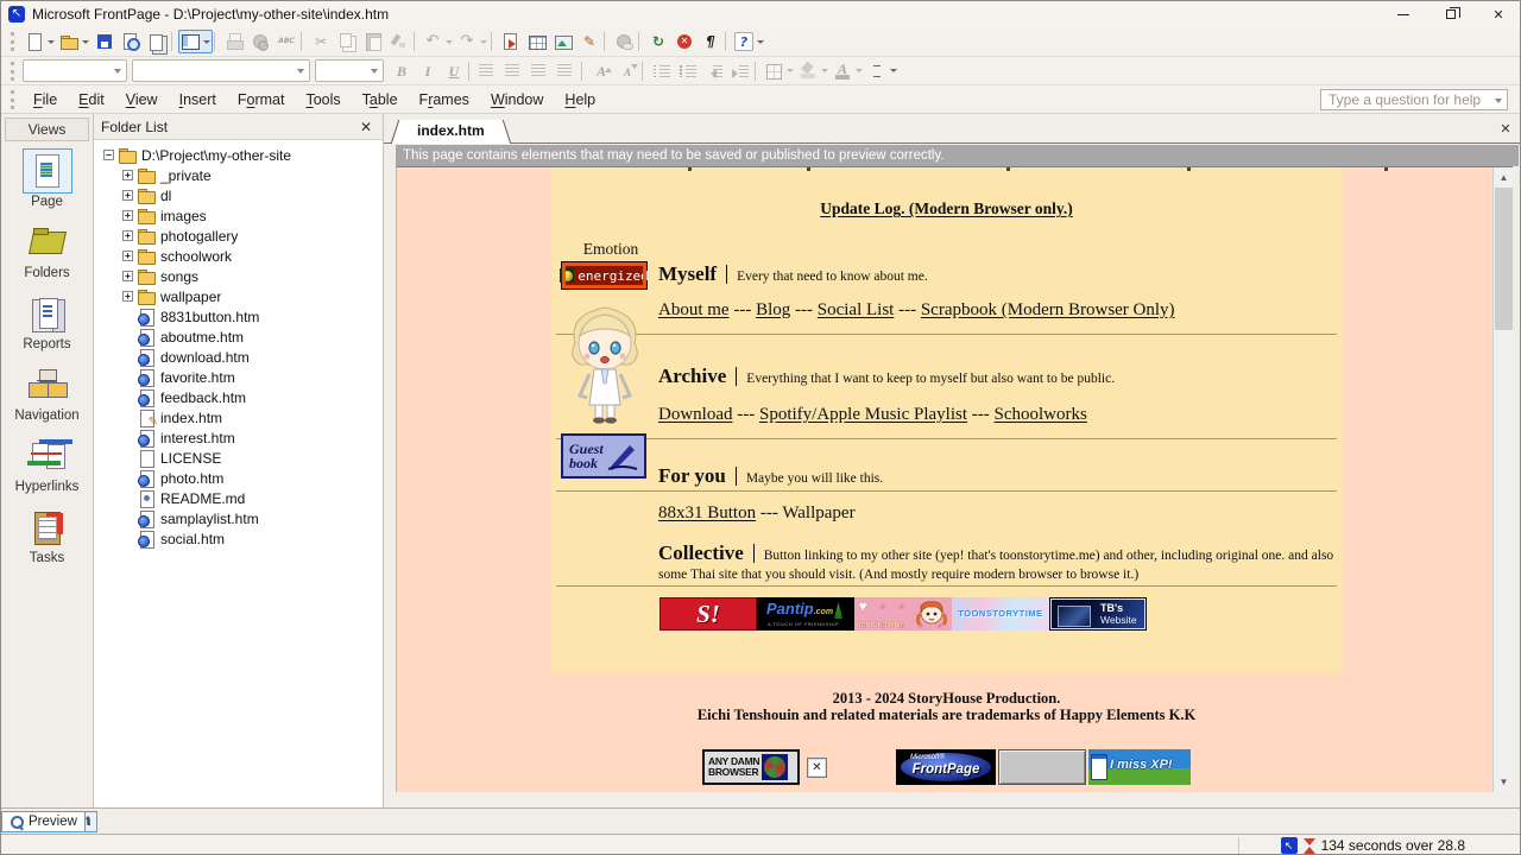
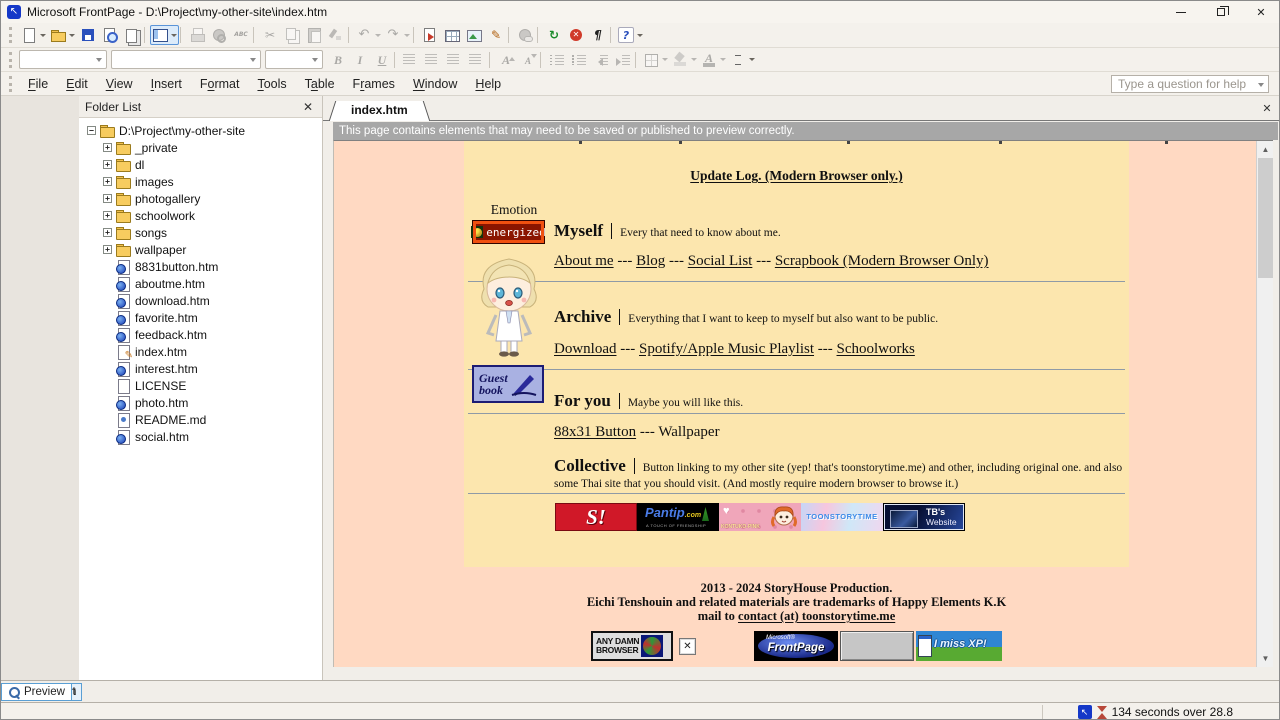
  ↖
  Microsoft FrontPage - D:\Project\my-other-site\index.htm
  ✕
  ✂
  ↶
  ↷
  ✎
  ↻
  ¶
  ?
  B
  I
  U
  A
  A
  A
  File
  Edit
  View
  Insert
  Format
  Tools
  Table
  Frames
  Window
  Help
  Type a question for help
- Views
- Page
- Folders
- Reports
- Navigation
- Hyperlinks
- Tasks
  Folder List
  ✕
  −
  D:\Project\my-other-site
  +
  _private
  +
  dl
  +
  images
  +
  photogallery
  +
  schoolwork
  +
  songs
  +
  wallpaper
  8831button.htm
  aboutme.htm
  download.htm
  favorite.htm
  feedback.htm
  index.htm
  interest.htm
  LICENSE
  photo.htm
  README.md
- samplaylist.htm
  social.htm
  index.htm
  ✕
  This page contains elements that may need to be saved or published to preview correctly.
  ▲
  ▼
  Update Log. (Modern Browser only.)
  Emotion
  energized
  Myself Every that need to know about me.
  About me --- Blog --- Social List --- Scrapbook (Modern Browser Only)
  Archive Everything that I want to keep to myself but also want to be public.
  Download --- Spotify/Apple Music Playlist --- Schoolworks
  Guest
  book
  For you Maybe you will like this.
  88x31 Button --- Wallpaper
  Collective Button linking to my other site (yep! that's toonstorytime.me) and other, including original one. and also some Thai site that you should visit. (And mostly require modern browser to browse it.)
  S!
  ♥
  TOONSTORYTIME
  TB's
  Website
  2013 - 2024 StoryHouse Production.
  Eichi Tenshouin and related materials are trademarks of Happy Elements K.K
+ mail to contact (at) toonstorytime.me
  ANY DAMN
  BROWSER
  ✕
  FrontPage
  I miss XP!
  Preview
  ↖
  134 seconds over 28.8
